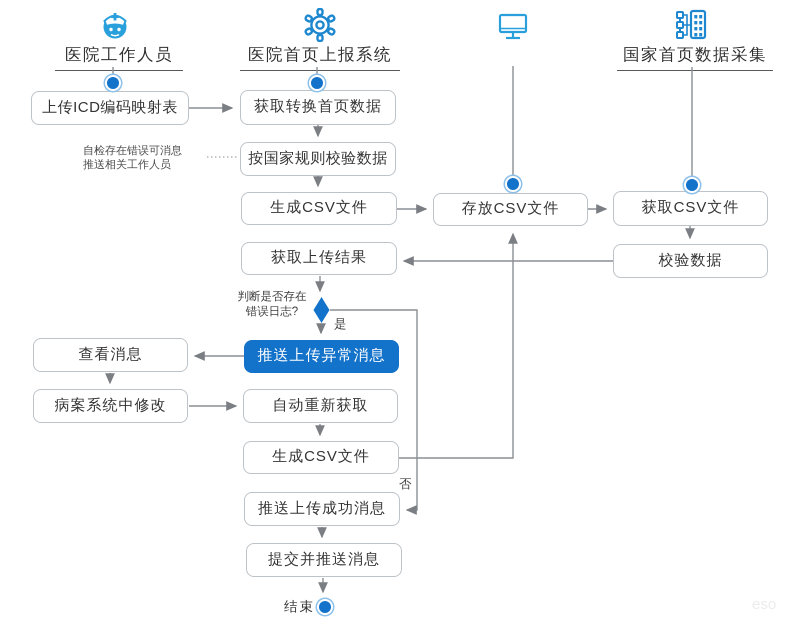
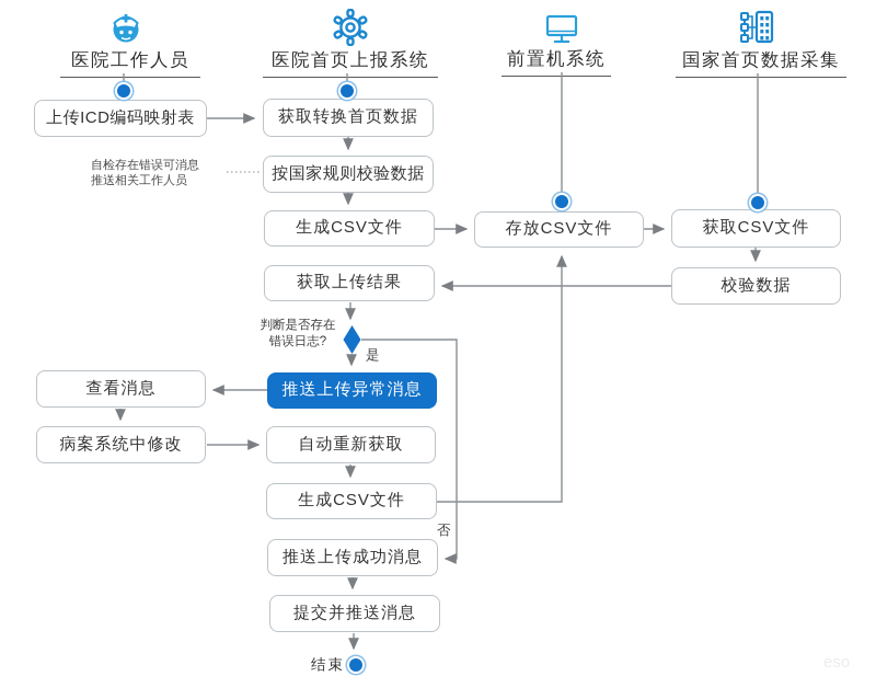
  医院工作人员
  医院首页上报系统
+ 前置机系统
  国家首页数据采集
  上传ICD编码映射表
  获取转换首页数据
  按国家规则校验数据
  生成CSV文件
  存放CSV文件
  获取CSV文件
  获取上传结果
  校验数据
  查看消息
  推送上传异常消息
  病案系统中修改
  自动重新获取
  生成CSV文件
  推送上传成功消息
  提交并推送消息
  自检存在错误可消息
  推送相关工作人员
  判断是否存在
  错误日志?
  是
  否
  结束
